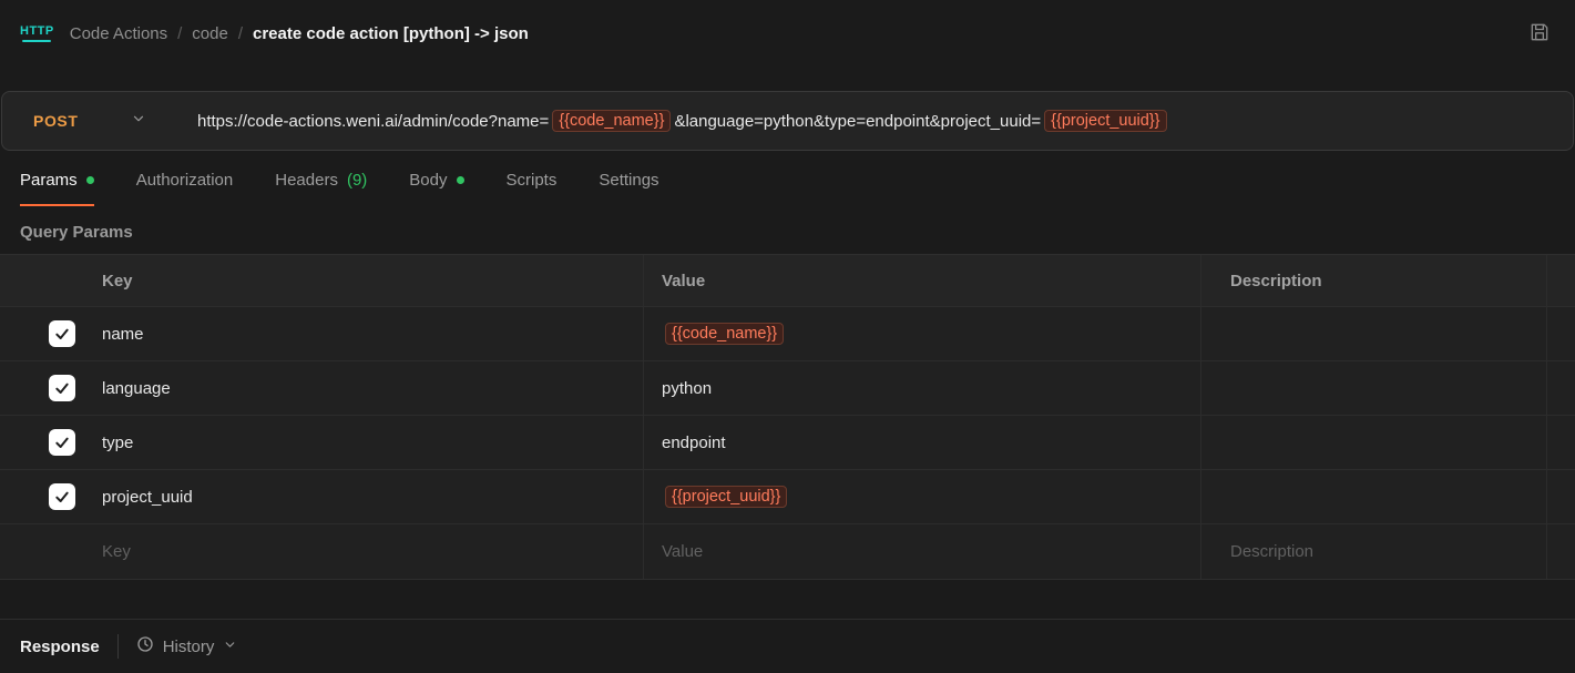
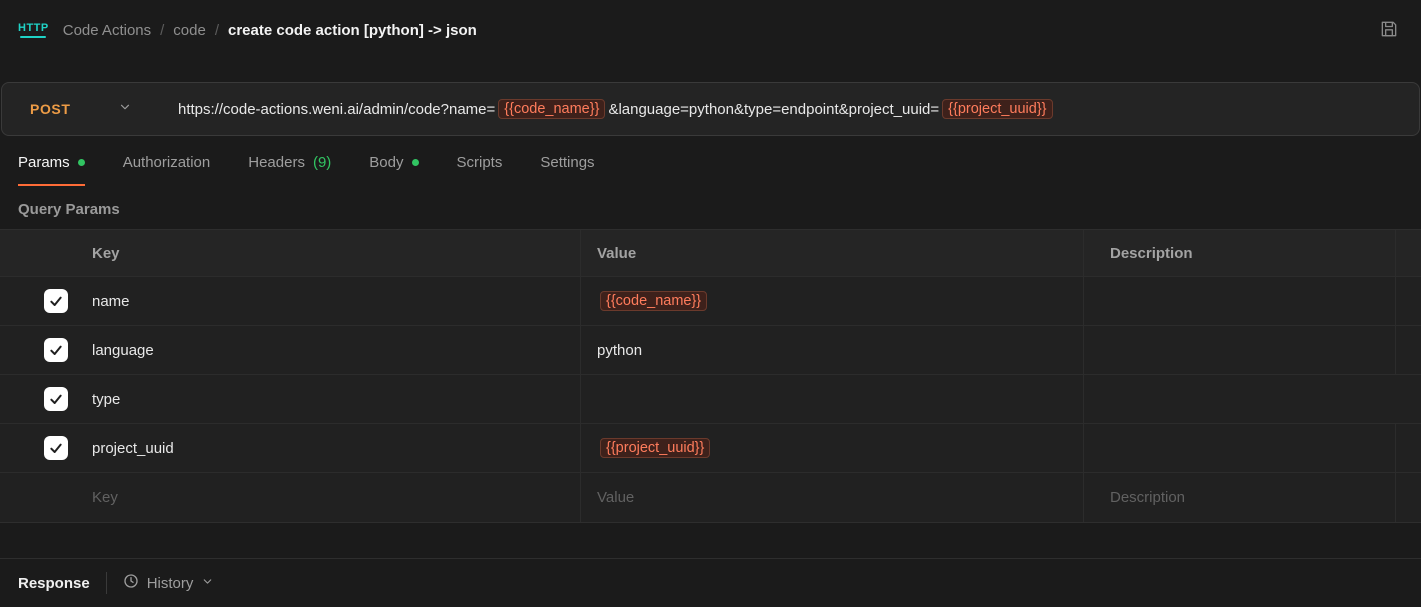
  HTTP
  Code Actions
  /
  code
  /
  create code action [python] -> json
  POST
  https://code-actions.weni.ai/admin/code?name=
  {{code_name}}
  &language=python&type=endpoint&project_uuid=
  {{project_uuid}}
  Params
  Authorization
  Headers
  (9)
  Body
  Scripts
  Settings
  Query Params
  Key
  Value
  Description
  name
  {{code_name}}
  language
  python
  type
- endpoint
  project_uuid
  {{project_uuid}}
  Key
  Value
  Description
  Response
  History
